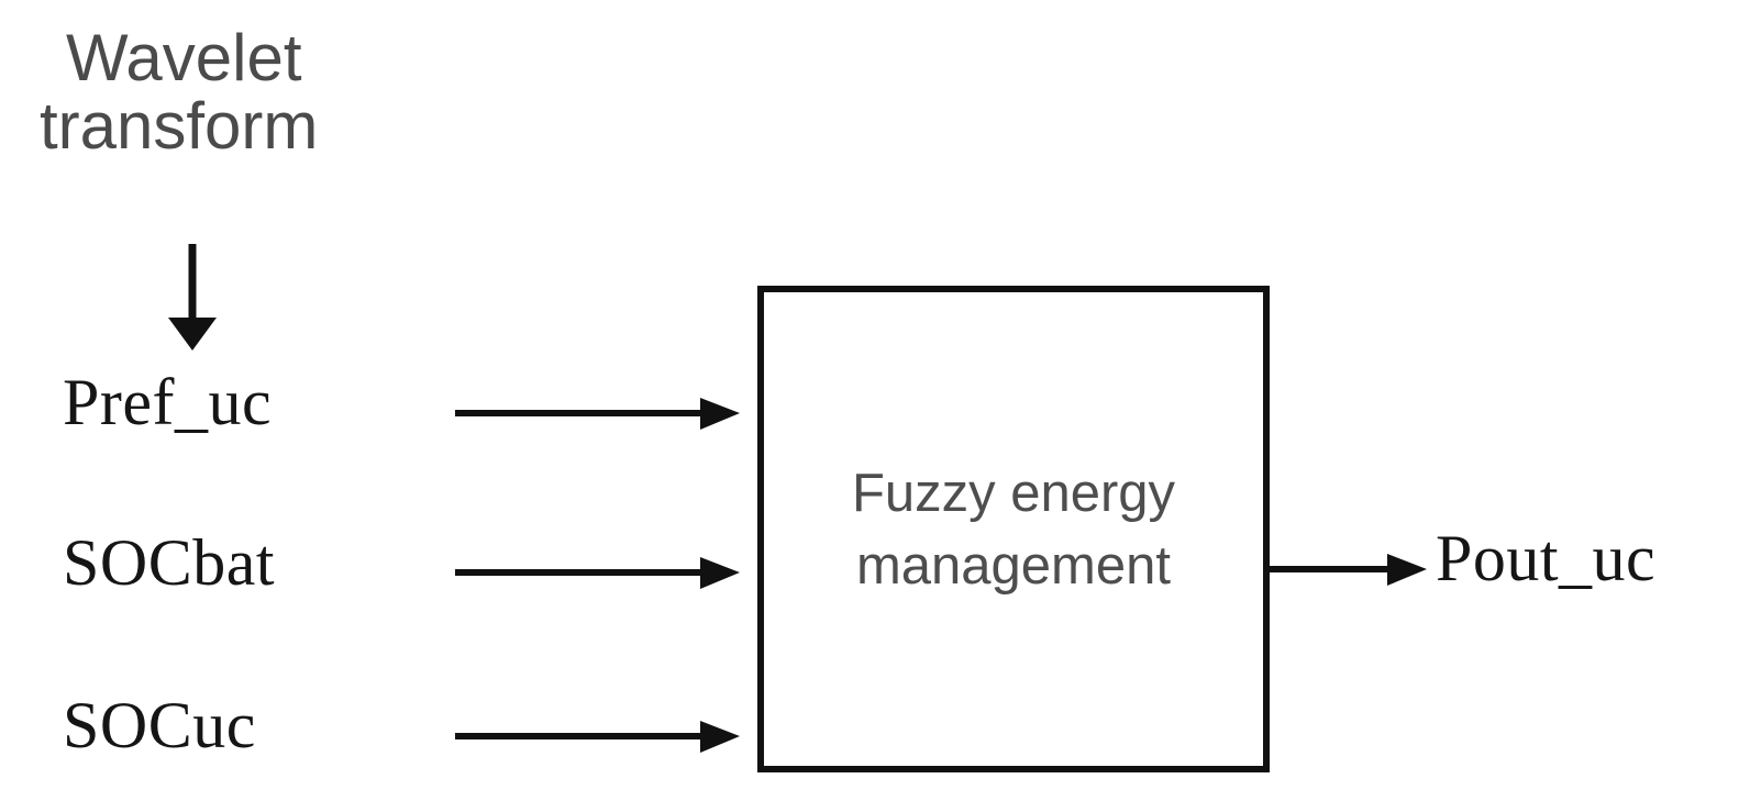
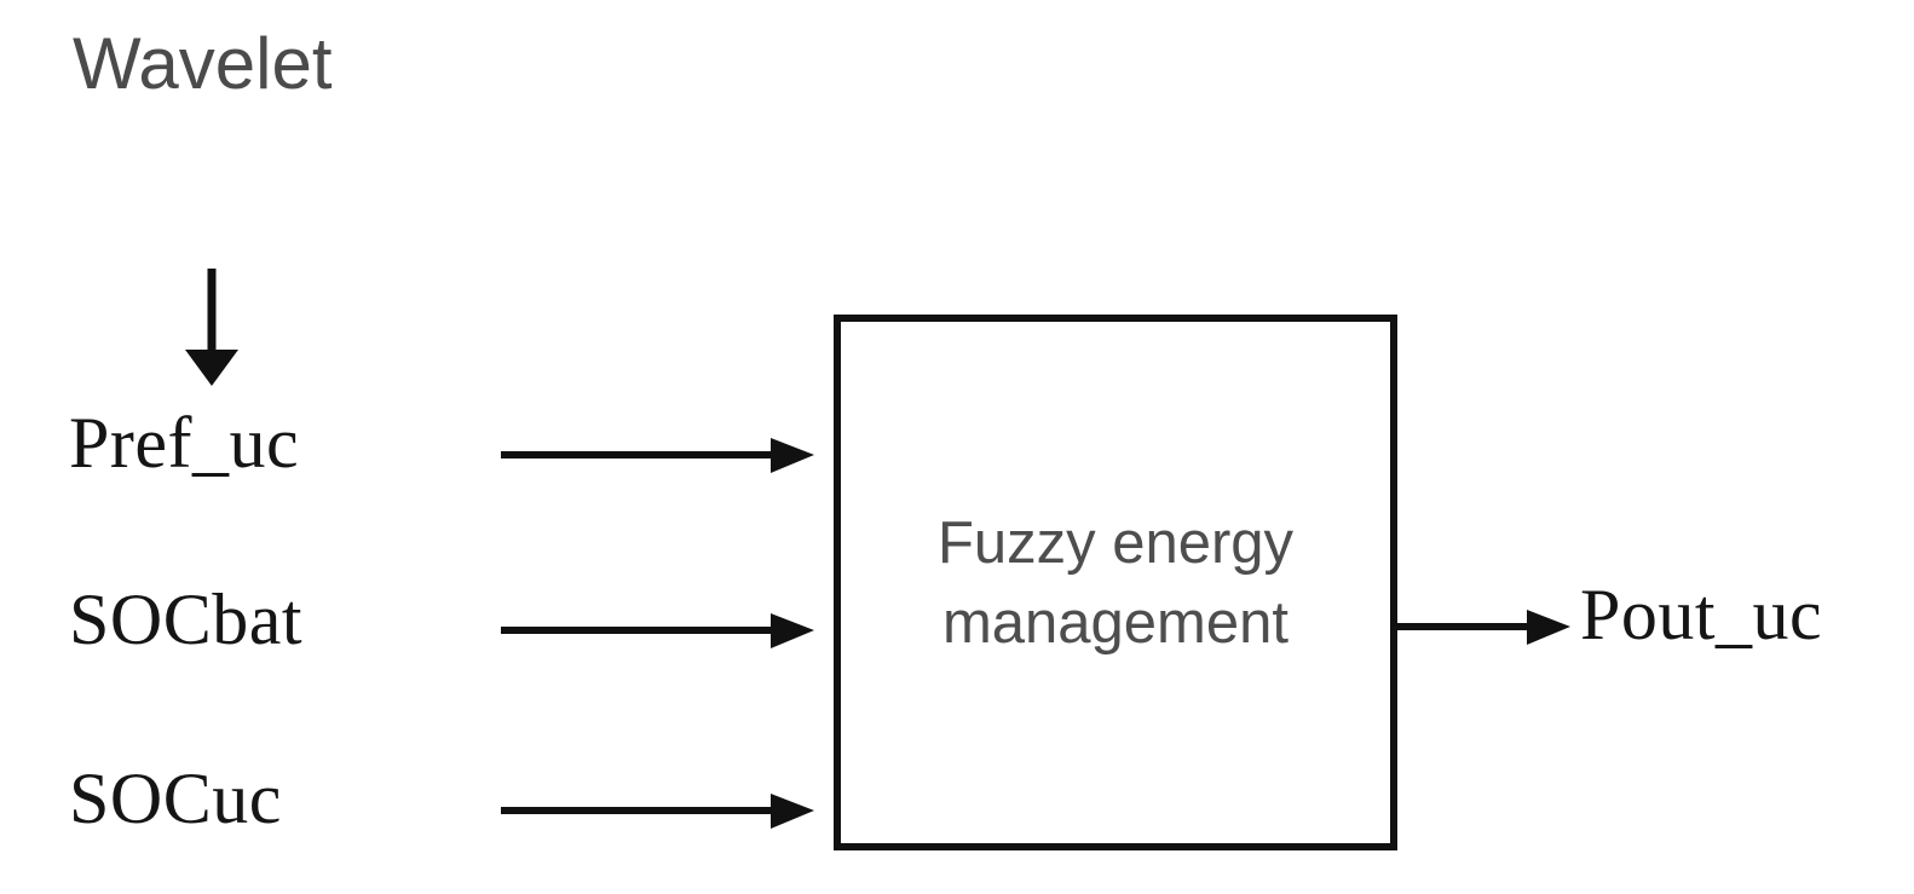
  Wavelet
- transform
  Pref_uc
  SOCbat
  SOCuc
  Fuzzy energy
  management
  Pout_uc
